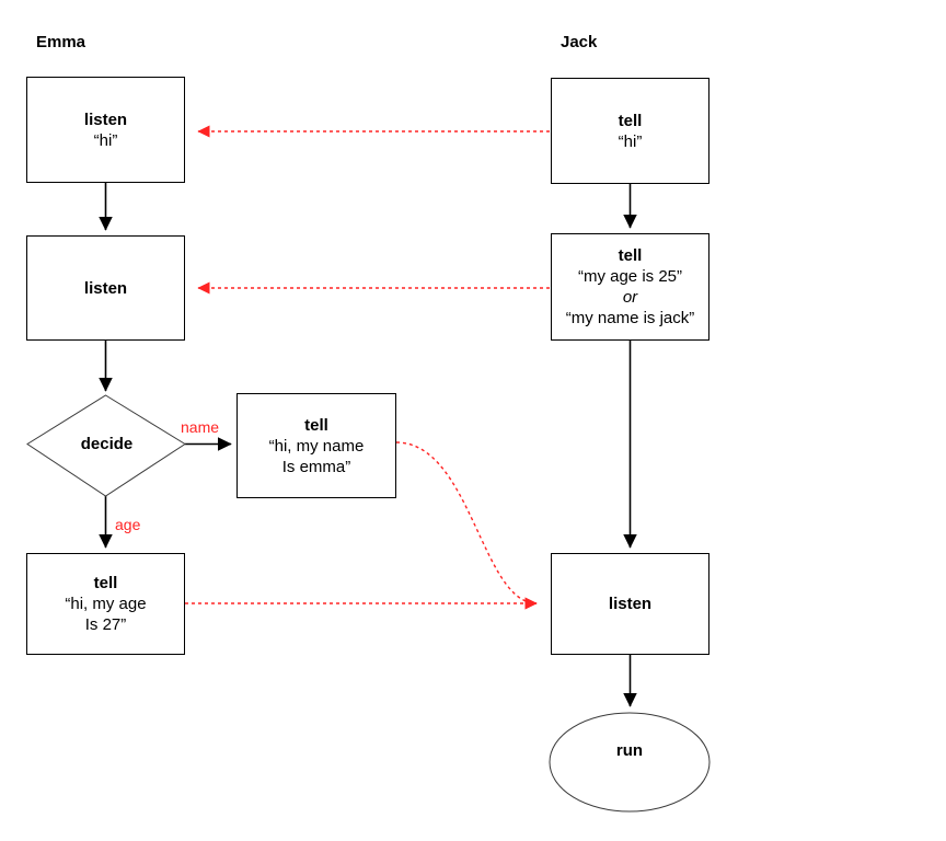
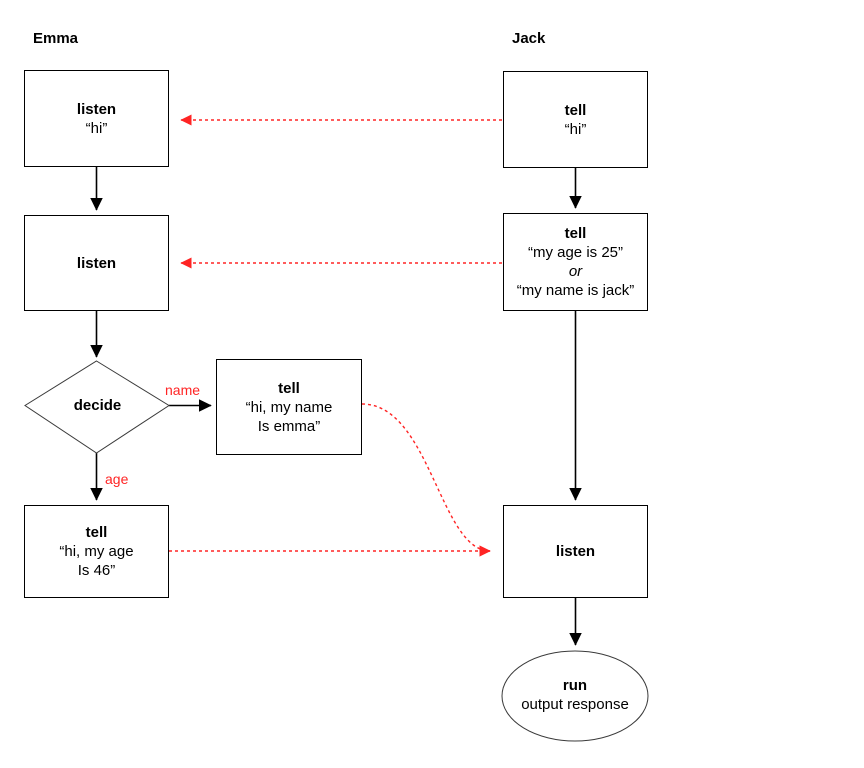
  Emma
  Jack
  listen
  “hi”
  listen
  decide
  tell
  “hi, my name
  Is emma”
  tell
  “hi, my age
- Is 27”
+ Is 46”
  tell
  “hi”
  tell
  “my age is 25”
  or
  “my name is jack”
  listen
  run
+ output response
  name
  age
